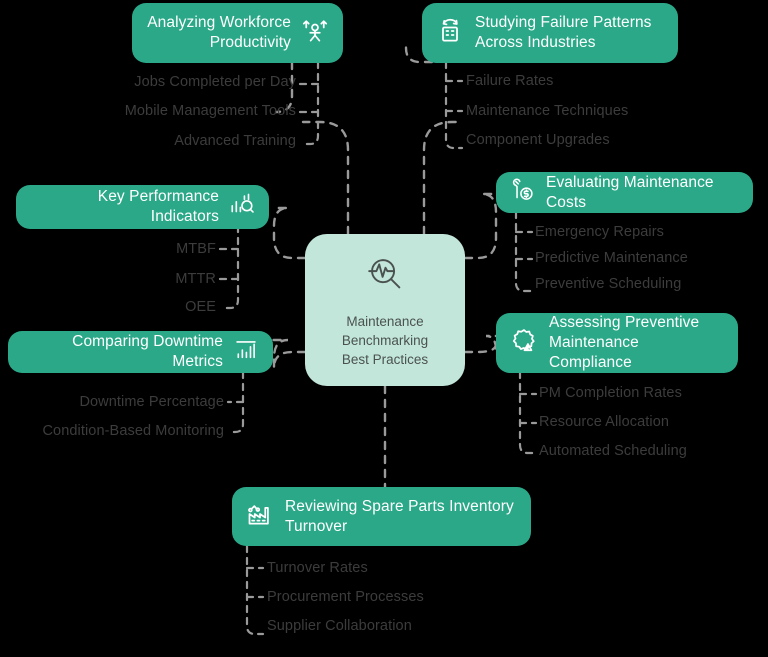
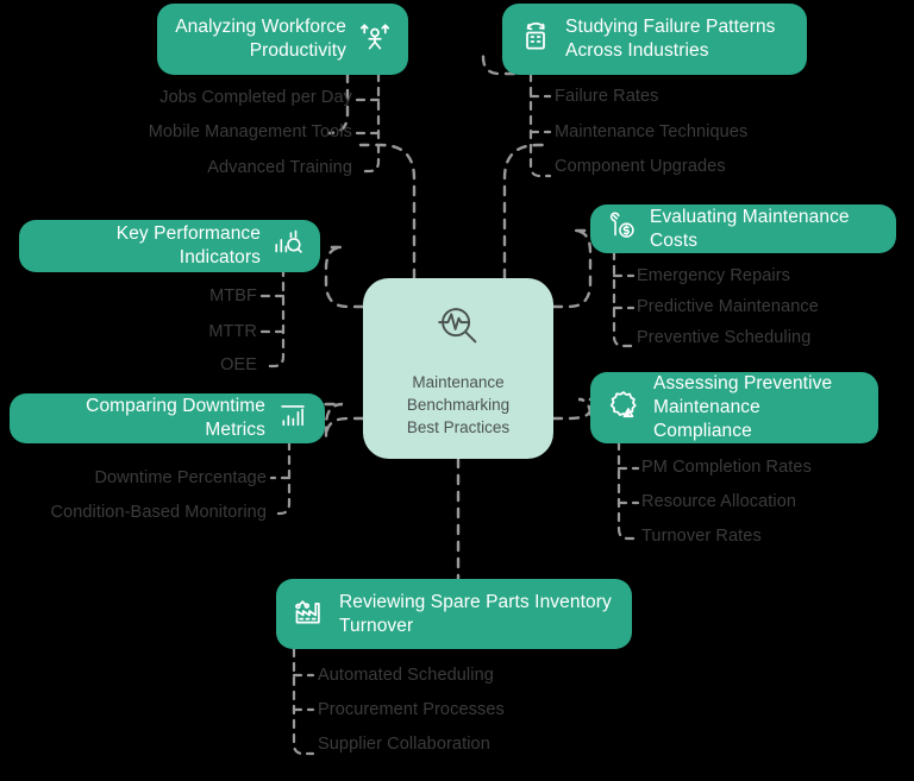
  Maintenance
  Benchmarking
  Best Practices
  Analyzing Workforce
  Productivity
  Jobs Completed per Day
  Mobile Management Tools
  Advanced Training
  Studying Failure Patterns
  Across Industries
  Failure Rates
  Maintenance Techniques
  Component Upgrades
  Key Performance Indicators
  MTBF
  MTTR
  OEE
  Evaluating Maintenance Costs
  Emergency Repairs
  Predictive Maintenance
  Preventive Scheduling
  Comparing Downtime Metrics
  Downtime Percentage
  Condition-Based Monitoring
  Assessing Preventive
  Maintenance Compliance
  PM Completion Rates
  Resource Allocation
- Automated Scheduling
+ Turnover Rates
  Reviewing Spare Parts Inventory
  Turnover
- Turnover Rates
+ Automated Scheduling
  Procurement Processes
  Supplier Collaboration
